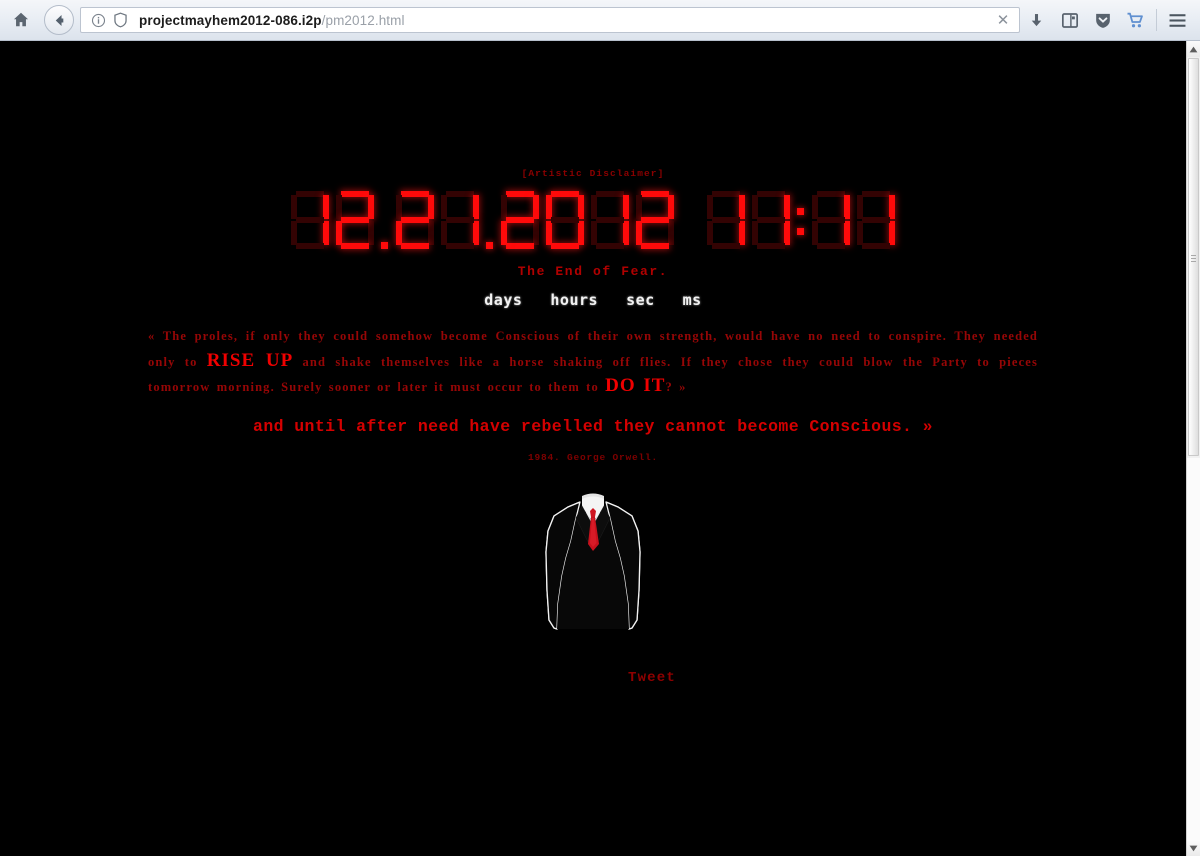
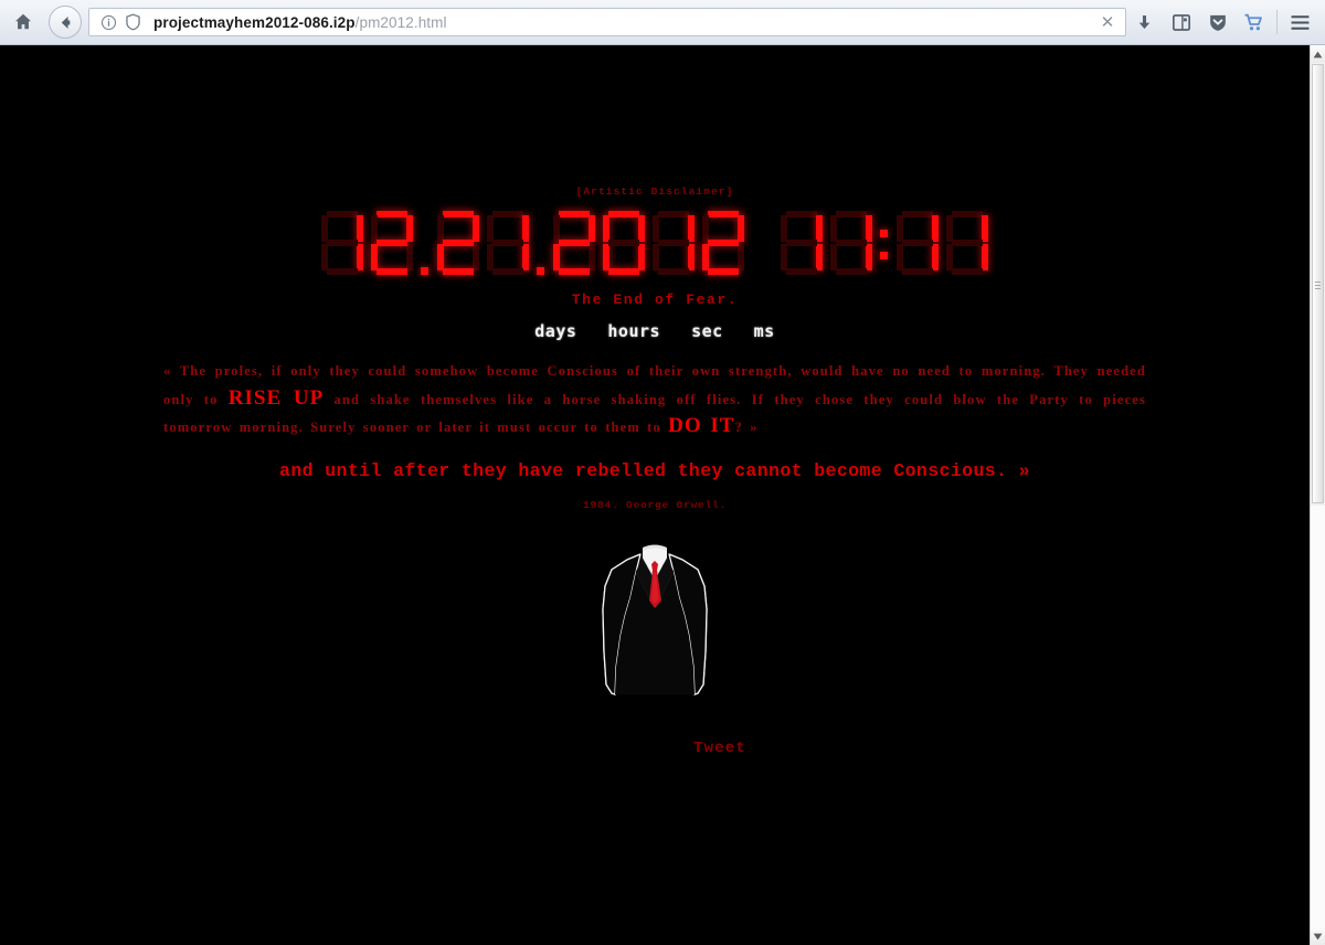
  projectmayhem2012-086.i2p/pm2012.html
  ✕
  [Artistic Disclaimer]
  The End of Fear.
  days
  hours
  sec
  ms
- « The proles, if only they could somehow become Conscious of their own strength, would have no need to conspire. They needed only to RISE UP and shake themselves like a horse shaking off flies. If they chose they could blow the Party to pieces tomorrow morning. Surely sooner or later it must occur to them to DO IT? »
+ « The proles, if only they could somehow become Conscious of their own strength, would have no need to morning. They needed only to RISE UP and shake themselves like a horse shaking off flies. If they chose they could blow the Party to pieces tomorrow morning. Surely sooner or later it must occur to them to DO IT? »
- and until after need have rebelled they cannot become Conscious. »
+ and until after they have rebelled they cannot become Conscious. »
  1984. George Orwell.
  Tweet
